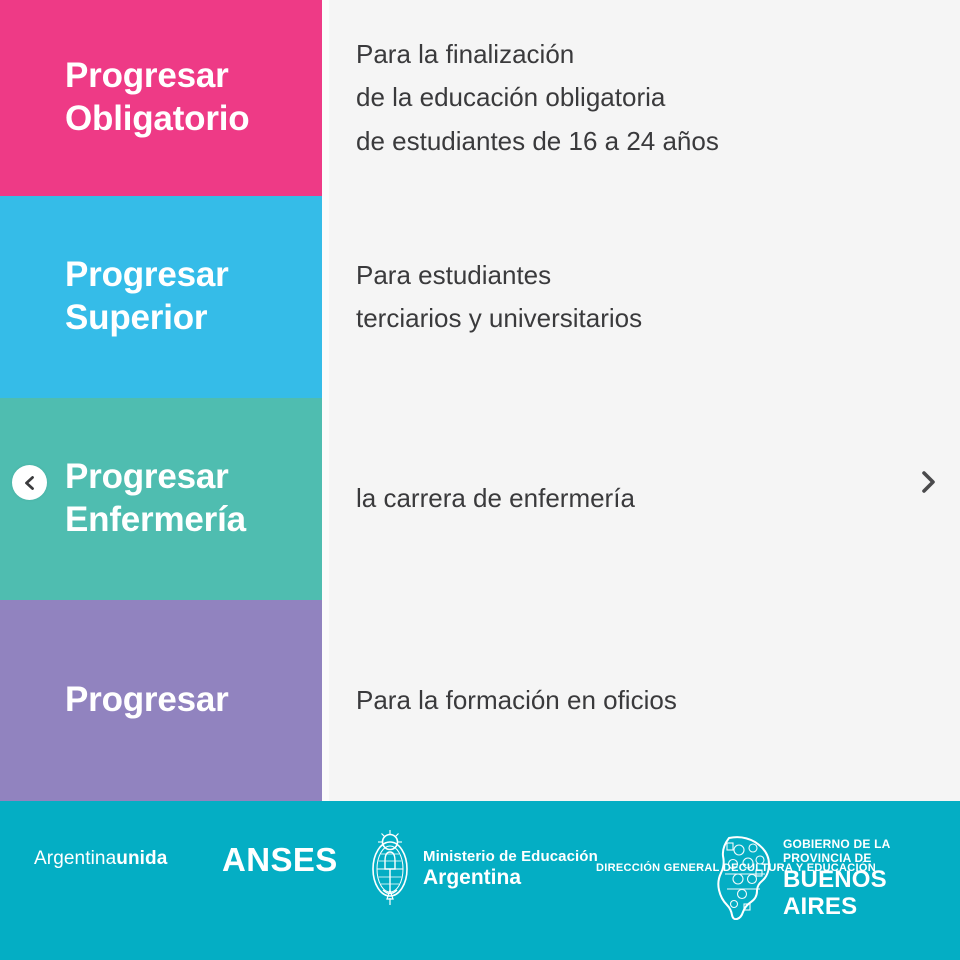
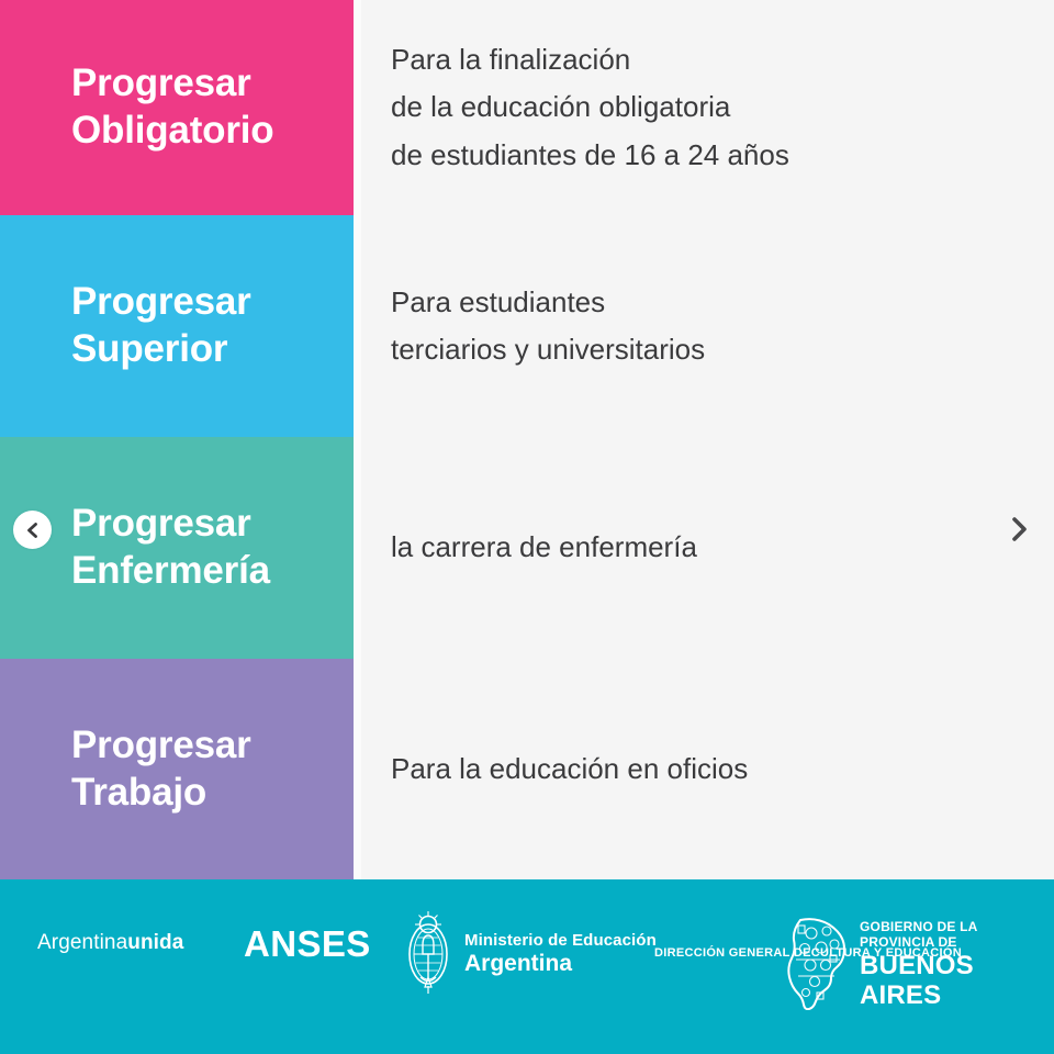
  Progresar
  Obligatorio
  Para la finalización
  de la educación obligatoria
  de estudiantes de 16 a 24 años
  Progresar
  Superior
  Para estudiantes
  terciarios y universitarios
  Progresar
  Enfermería
  la carrera de enfermería
  Progresar
+ Trabajo
- Para la formación en oficios
+ Para la educación en oficios
  Argentina
  unida
  ANSES
  Ministerio de Educación
  Argentina
  DIRECCIÓN GENERAL D
  CULTURA Y EDUCACIÓN
  GOBIERNO DE LA PROVINCIA DE
  BUENOS AIRES
